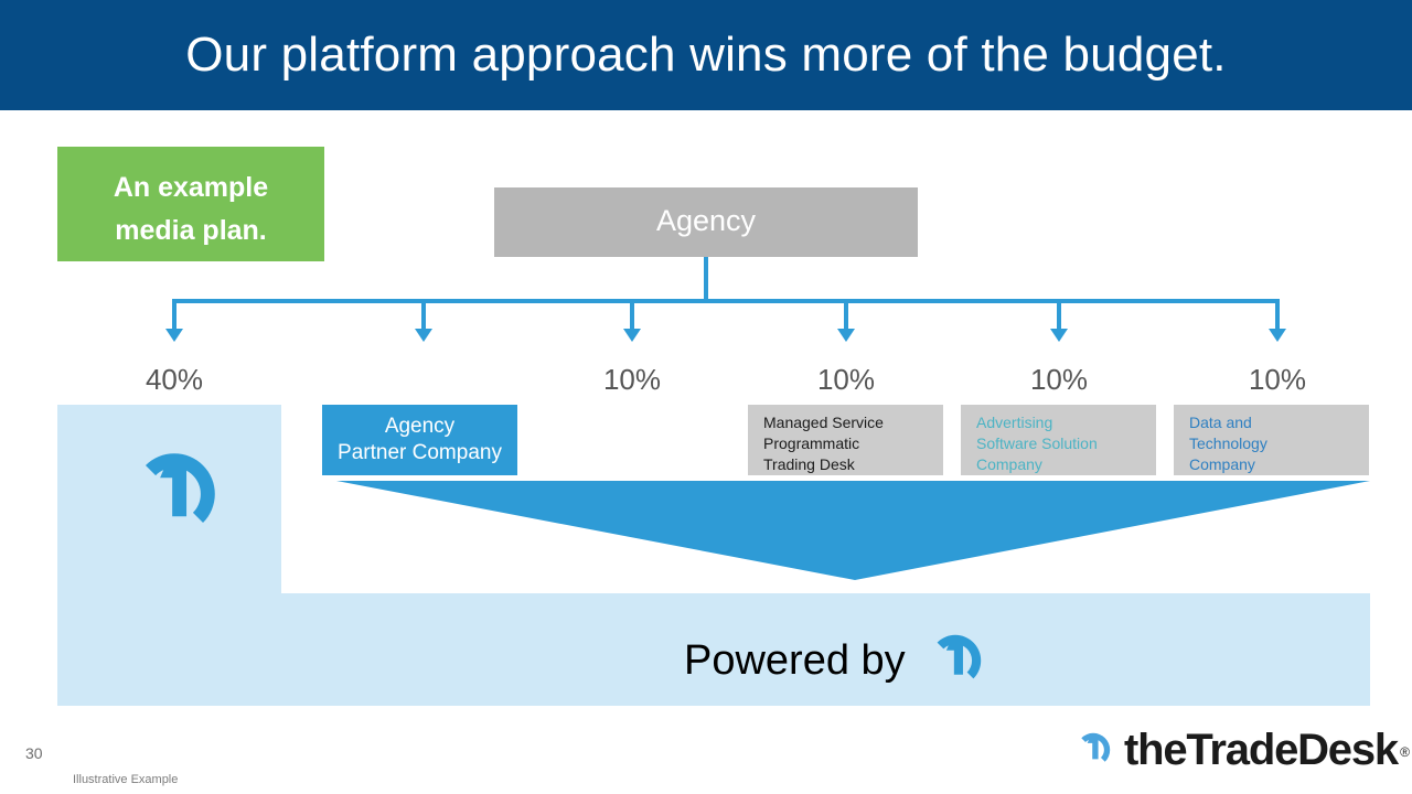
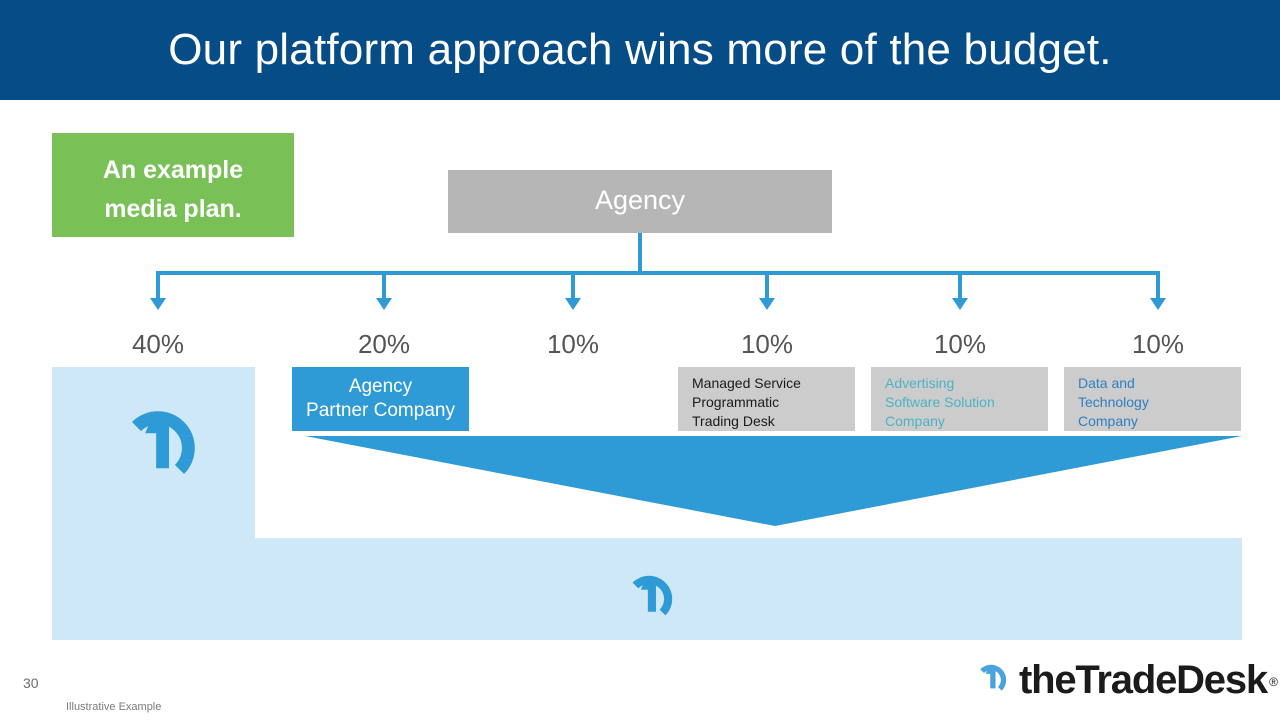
  Our platform approach wins more of the budget.
  An example
  media plan.
  Agency
  40%
+ 20%
  10%
  10%
  10%
  10%
  Agency
  Partner Company
  Managed Service
  Programmatic
  Trading Desk
  Advertising
  Software Solution
  Company
  Data and
  Technology
  Company
- Powered by
  theTradeDesk
  ®
  30
  Illustrative Example
